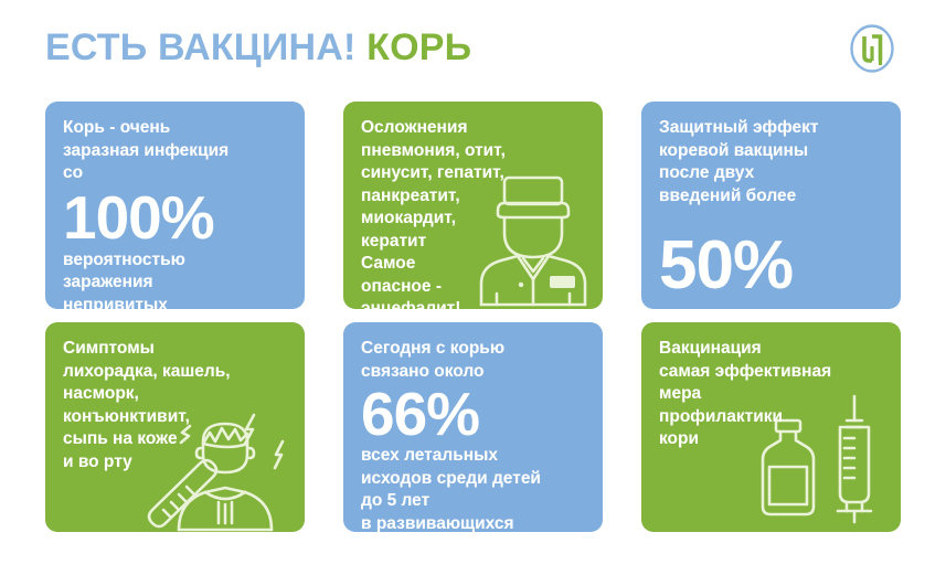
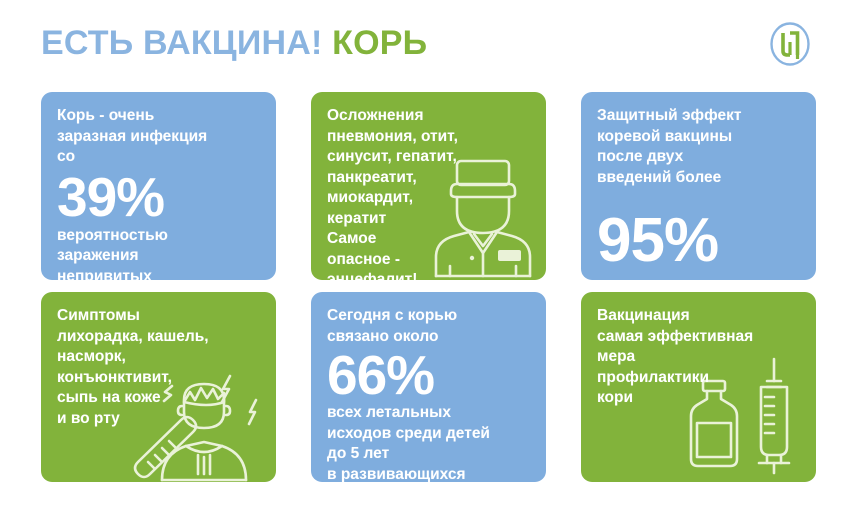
  ЕСТЬ ВАКЦИНА! КОРЬ
  Корь - очень
  заразная инфекция
  со
- 100%
+ 39%
  вероятностью
  заражения
  непривитых
  Осложнения
  пневмония, отит,
  синусит, гепатит,
  панкреатит,
  миокардит,
  кератит
  Самое
  опасное -
  энцефалит!
  Защитный эффект
  коревой вакцины
  после двух
  введений более
- 50%
+ 95%
  Симптомы
  лихорадка, кашель,
  насморк,
  конъюнктивит,
  сыпь на коже
  и во рту
  Сегодня с корью
  связано около
  66%
  всех летальных
  исходов среди детей
  до 5 лет
  в развивающихся
  Вакцинация
  самая эффективная
  мера
  профилактики
  кори
